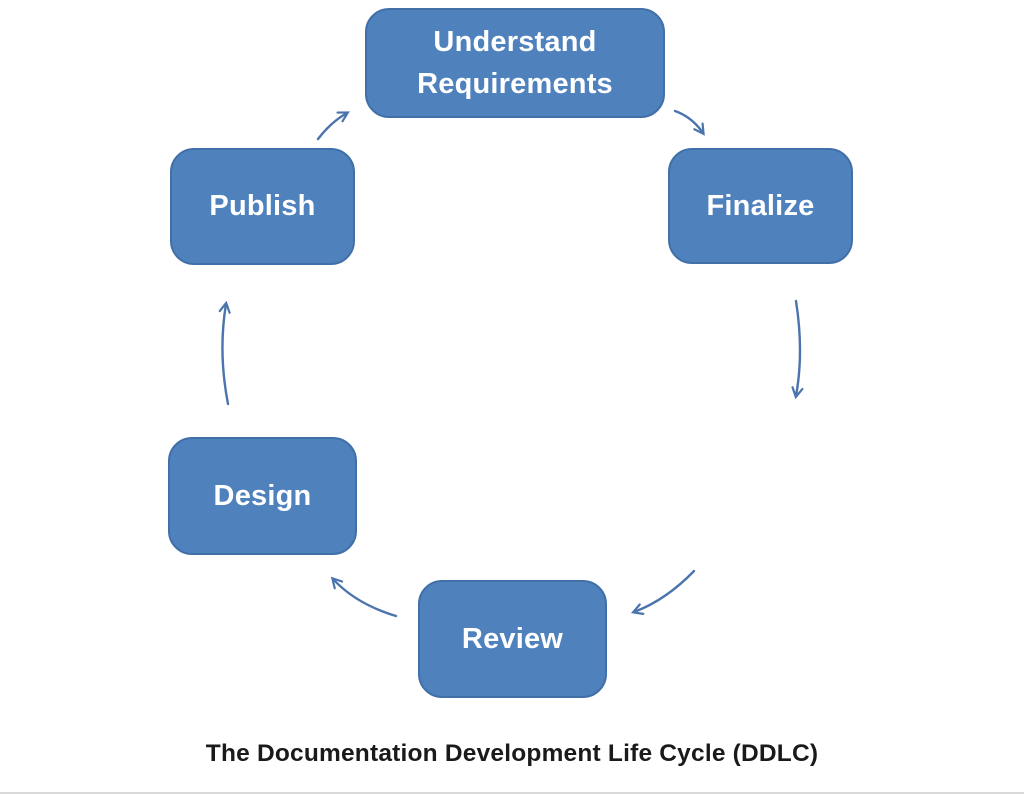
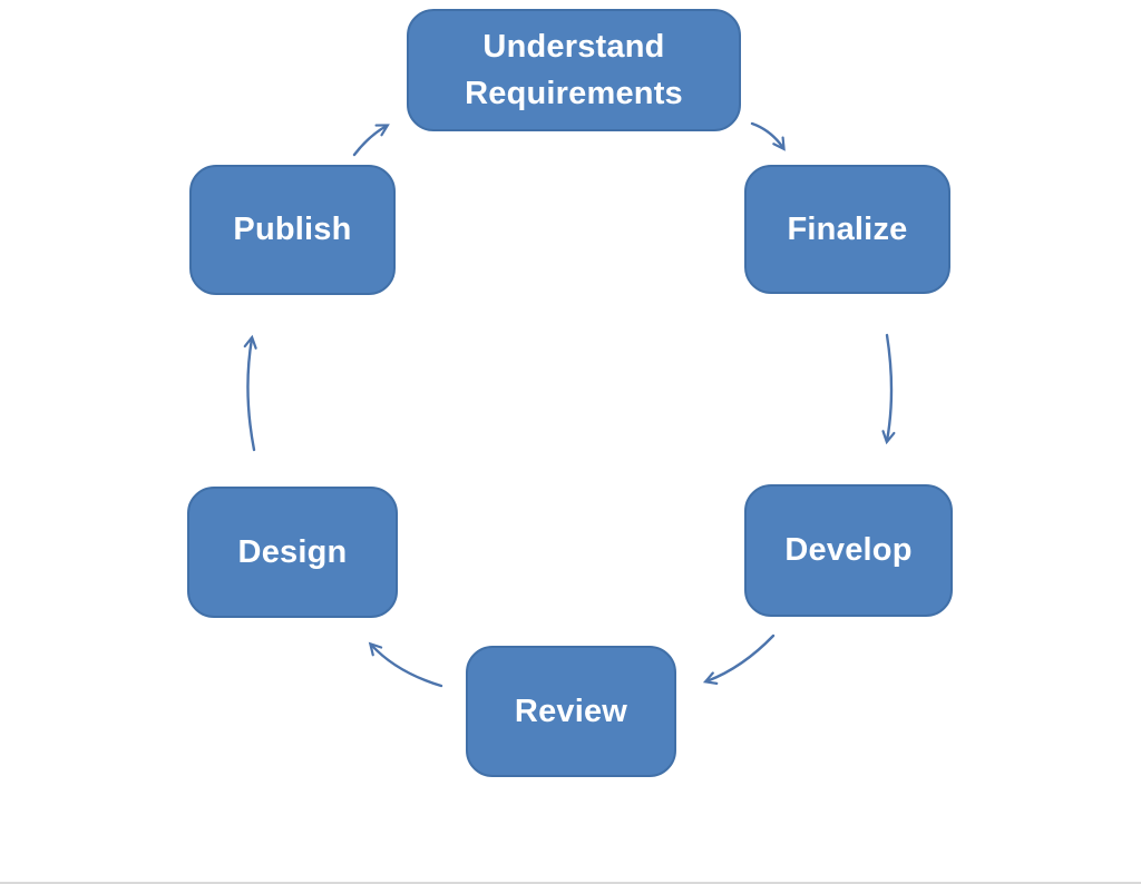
  Understand Requirements
  Finalize
+ Develop
  Review
  Design
  Publish
- The Documentation Development Life Cycle (DDLC)
